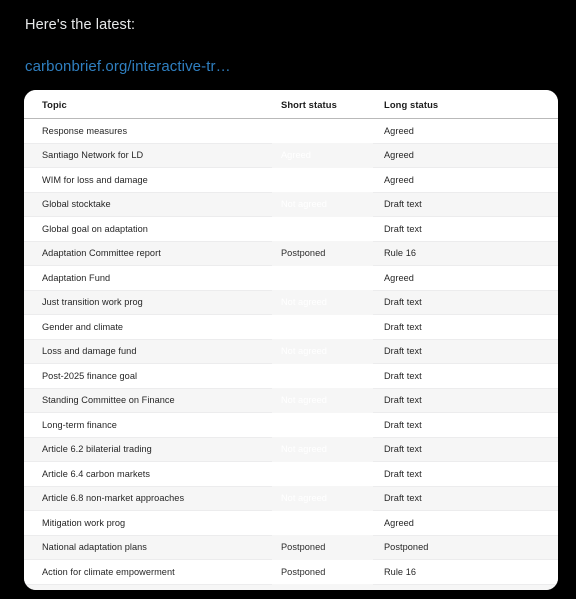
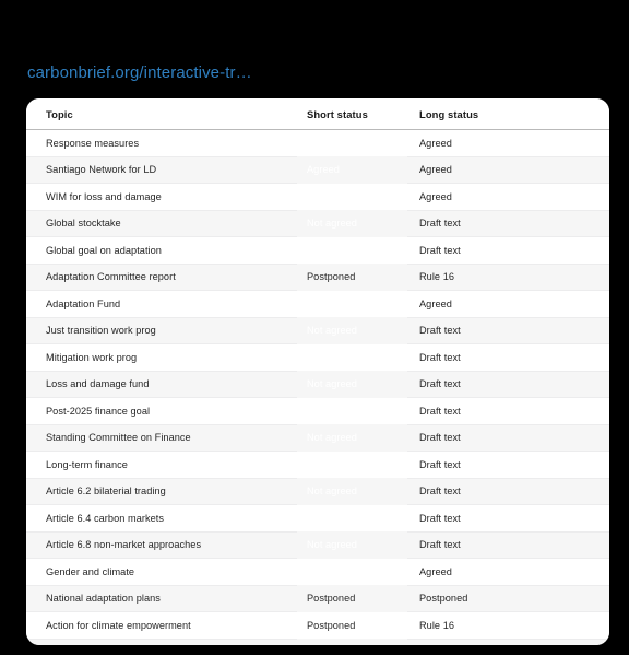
- Here's the latest:
  carbonbrief.org/interactive-tr…
  Topic	Short status	Long status
  Response measures		Agreed
  Santiago Network for LD		Agreed
  WIM for loss and damage		Agreed
  Global stocktake		Draft text
  Global goal on adaptation		Draft text
  Adaptation Committee report	Postponed	Rule 16
  Adaptation Fund		Agreed
  Just transition work prog		Draft text
- Gender and climate		Draft text
+ Mitigation work prog		Draft text
  Loss and damage fund		Draft text
  Post-2025 finance goal		Draft text
  Standing Committee on Finance		Draft text
  Long-term finance		Draft text
  Article 6.2 bilaterial trading		Draft text
  Article 6.4 carbon markets		Draft text
  Article 6.8 non-market approaches		Draft text
- Mitigation work prog		Agreed
+ Gender and climate		Agreed
  National adaptation plans	Postponed	Postponed
  Action for climate empowerment	Postponed	Rule 16
